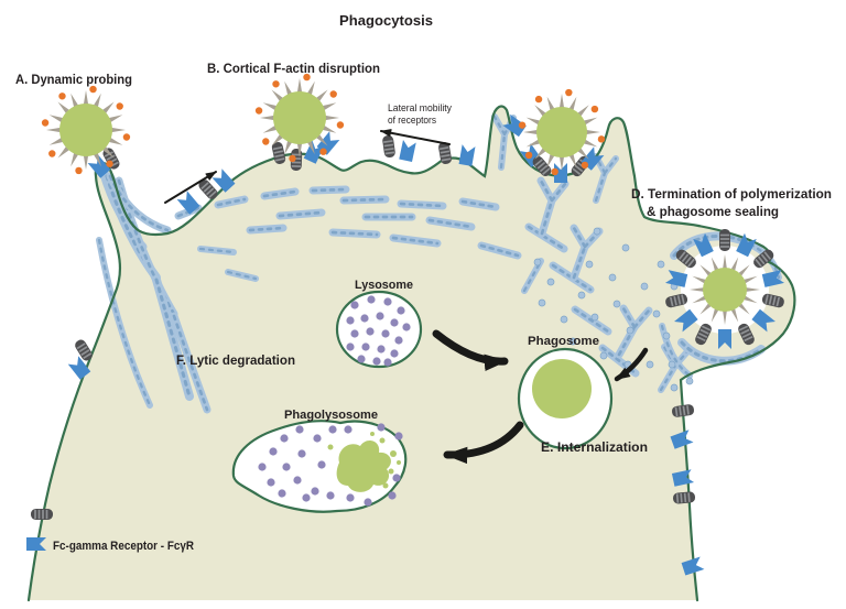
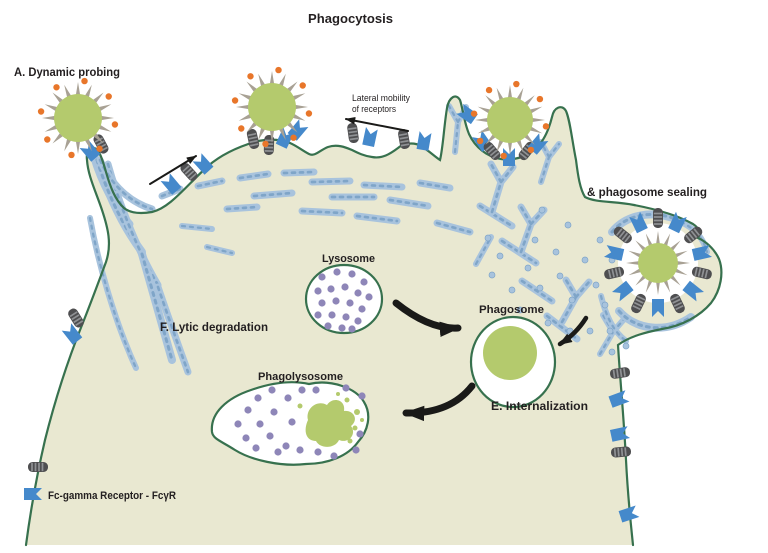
  Phagocytosis
  A. Dynamic probing
- B. Cortical F-actin disruption
- D. Termination of polymerization
  & phagosome sealing
  E. Internalization
  F. Lytic degradation
  Lateral mobility
  of receptors
  Lysosome
  Phagosome
  Phagolysosome
  Fc-gamma Receptor - FcγR
